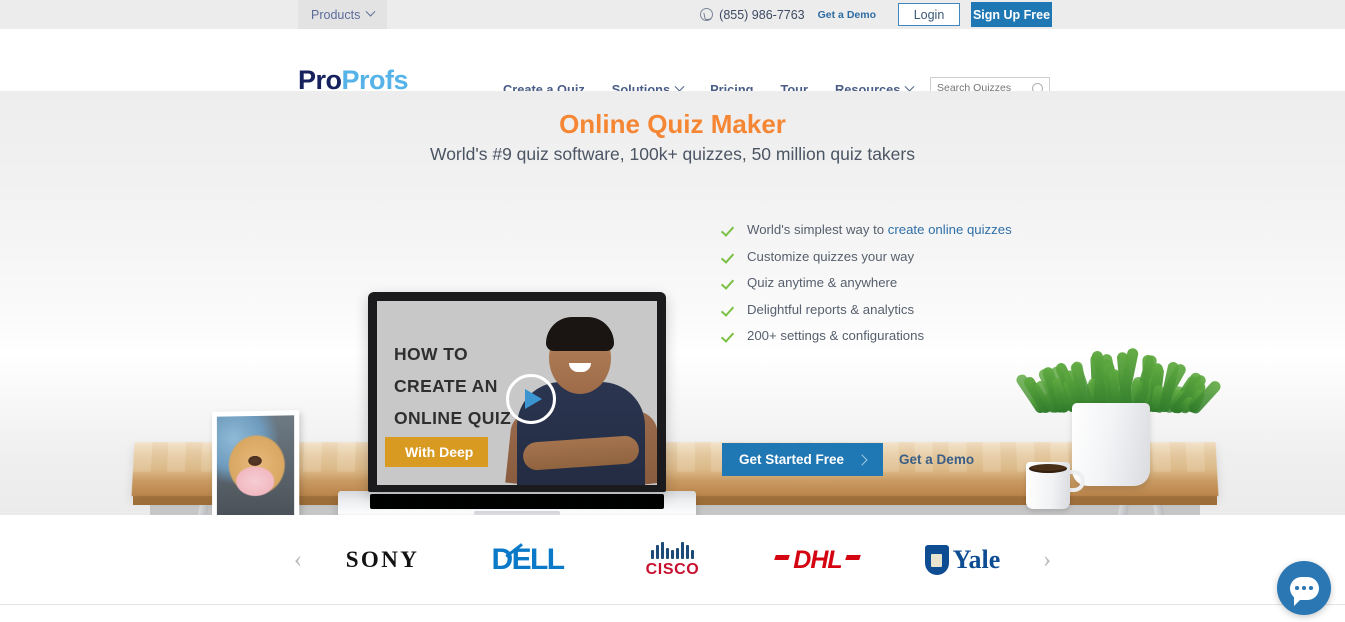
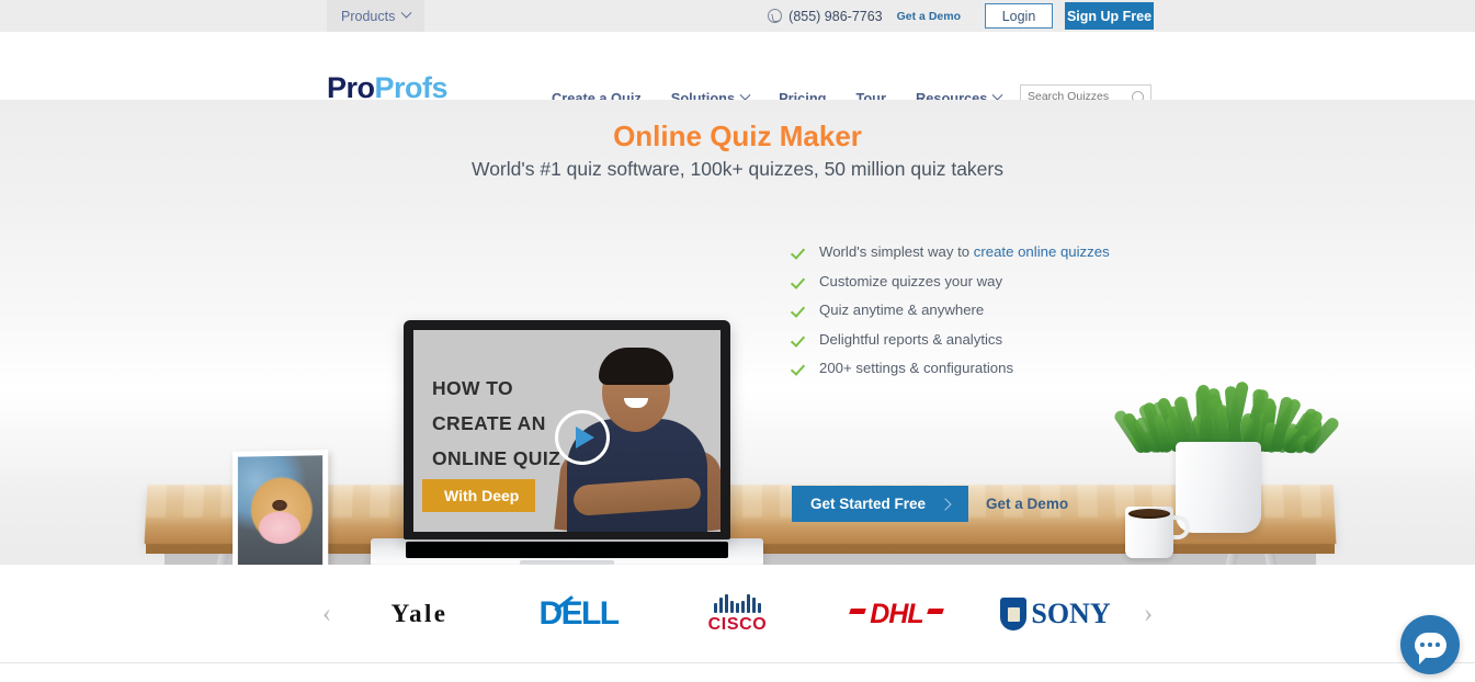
  Products
  (855) 986-7763
  Get a Demo
  Login
  Sign Up Free
  ProProfs
  Create a Quiz
  Solutions
  Pricing
  Tour
  Resources
  Search Quizzes
  Online Quiz Maker
- World's #9 quiz software, 100k+ quizzes, 50 million quiz takers
+ World's #1 quiz software, 100k+ quizzes, 50 million quiz takers
  HOW TO
  CREATE AN
  ONLINE QUIZ
  With Deep
  World's simplest way to create online quizzes
  Customize quizzes your way
  Quiz anytime & anywhere
  Delightful reports & analytics
  200+ settings & configurations
  Get Started Free
  Get a Demo
  ‹
- SONY
+ Yale
  DELL
  CISCO
  DHL
- Yale
+ SONY
  ›
